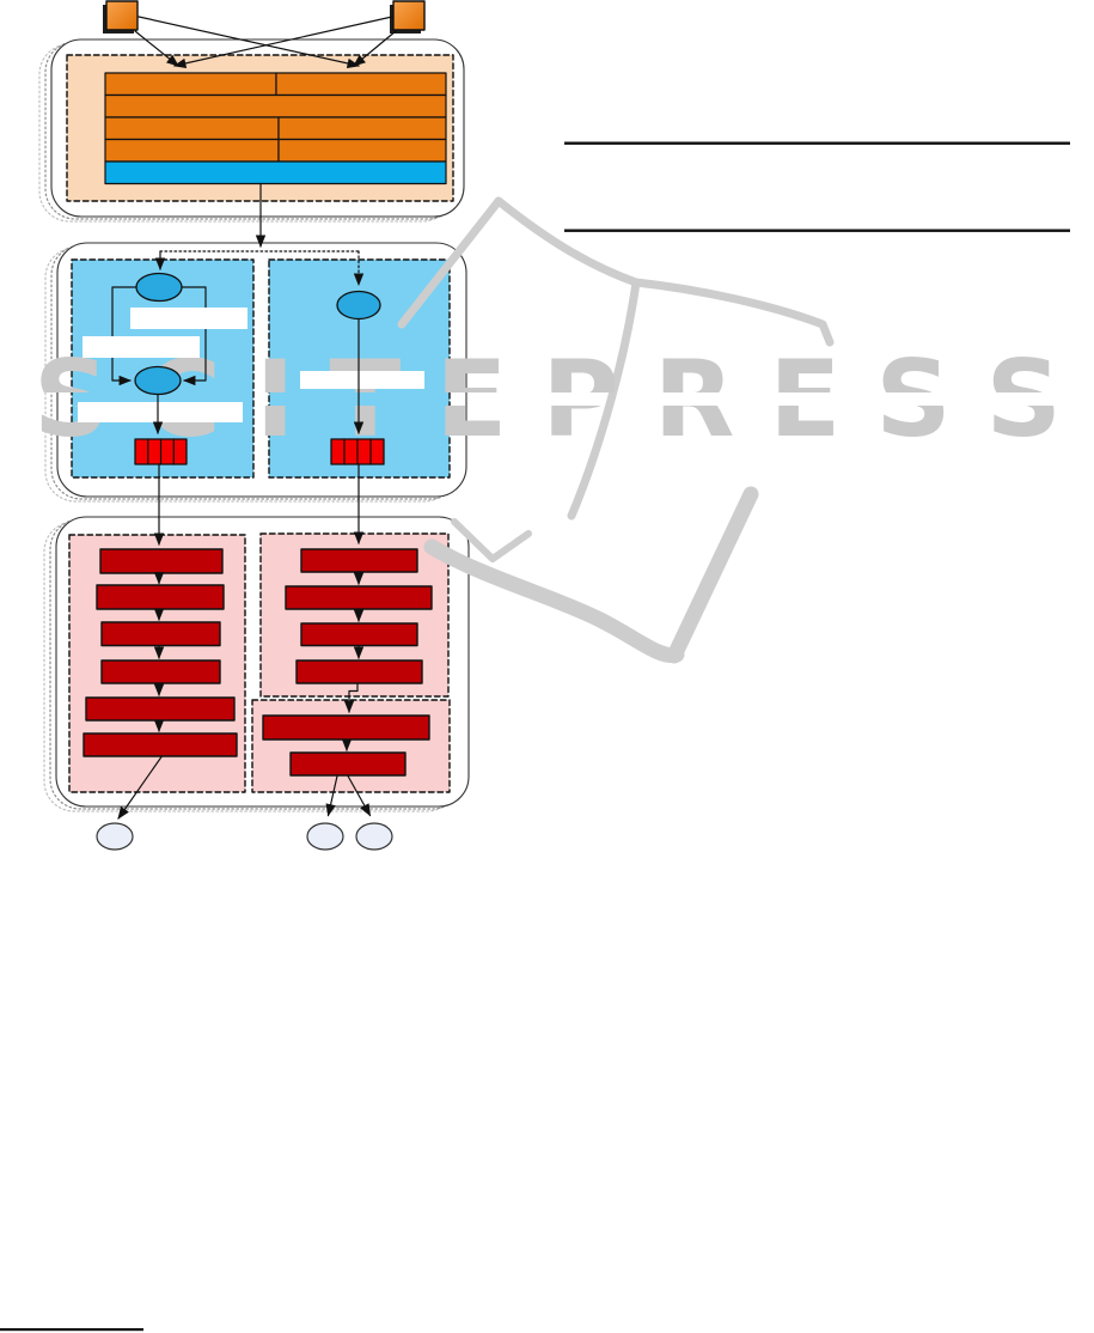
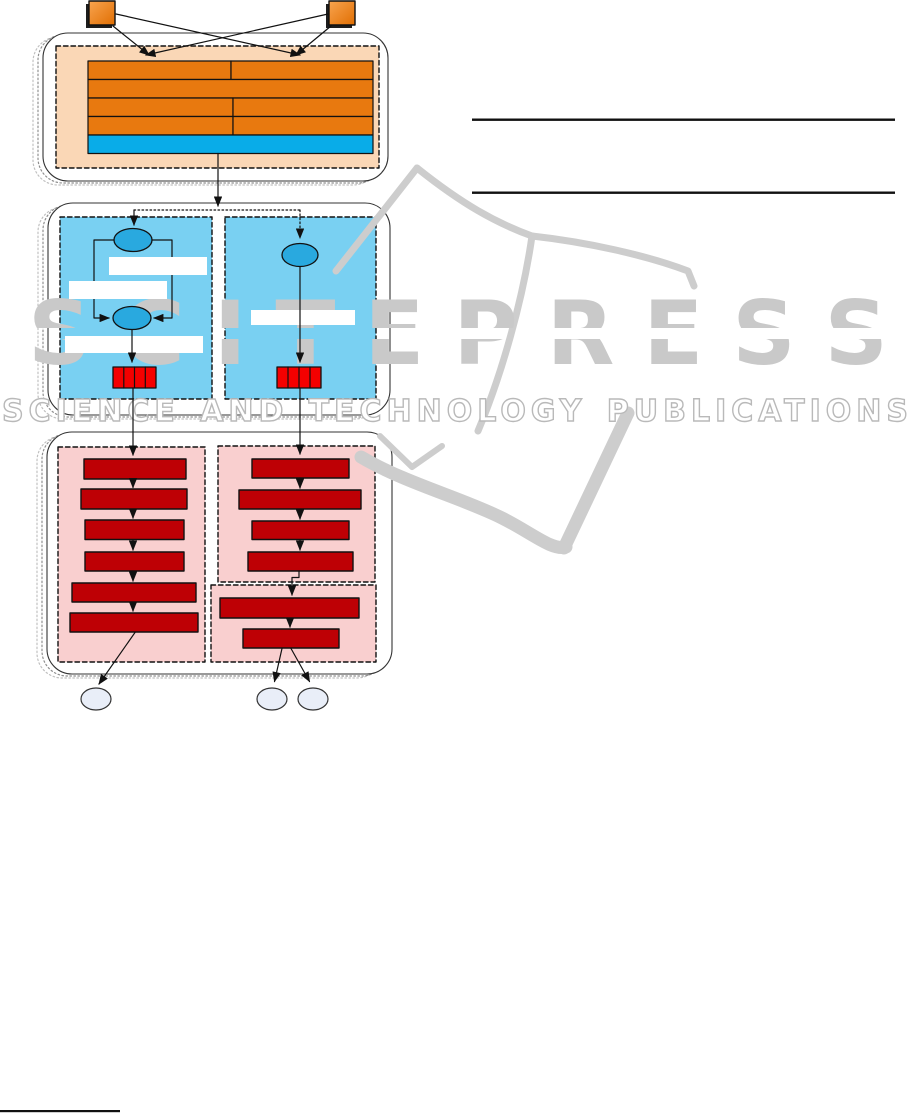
+ SCIENCE
+ AND
+ TECHNOLOGY
+ PUBLICATIONS
